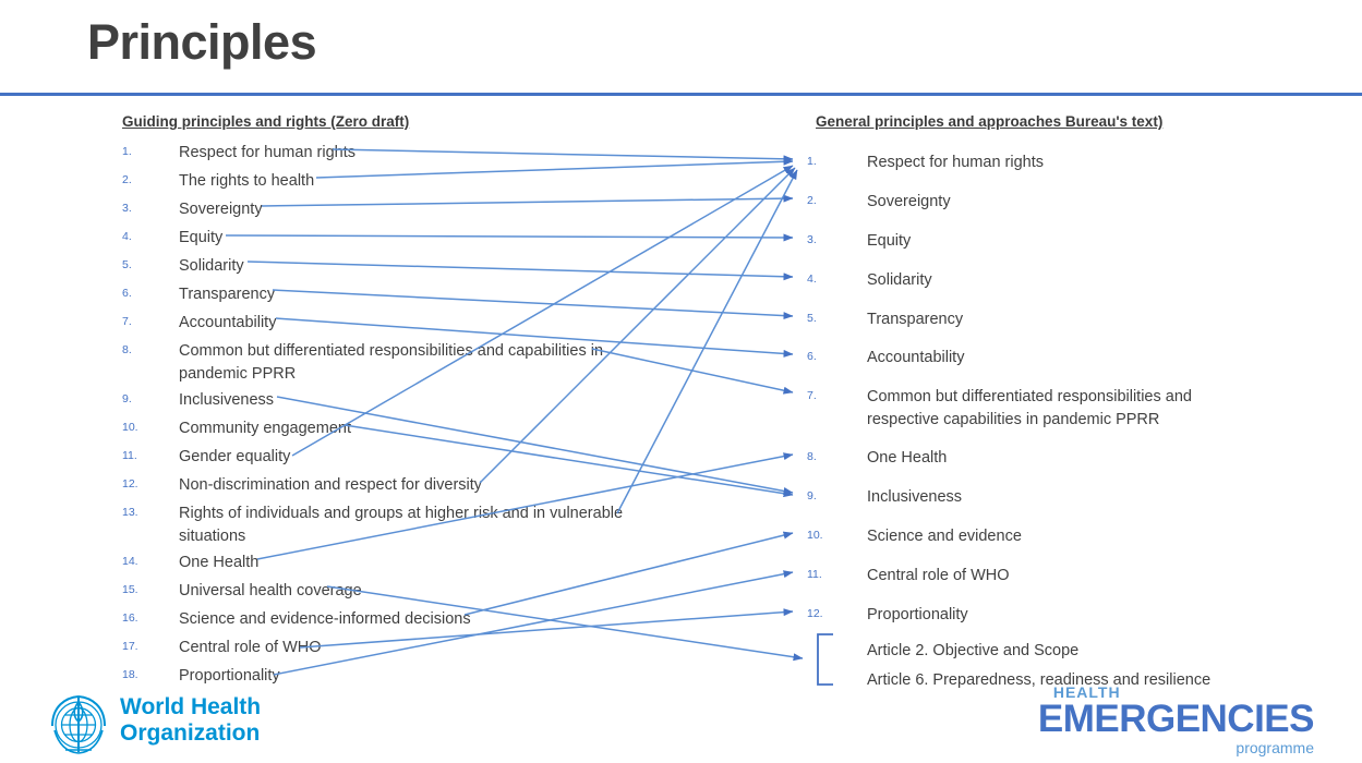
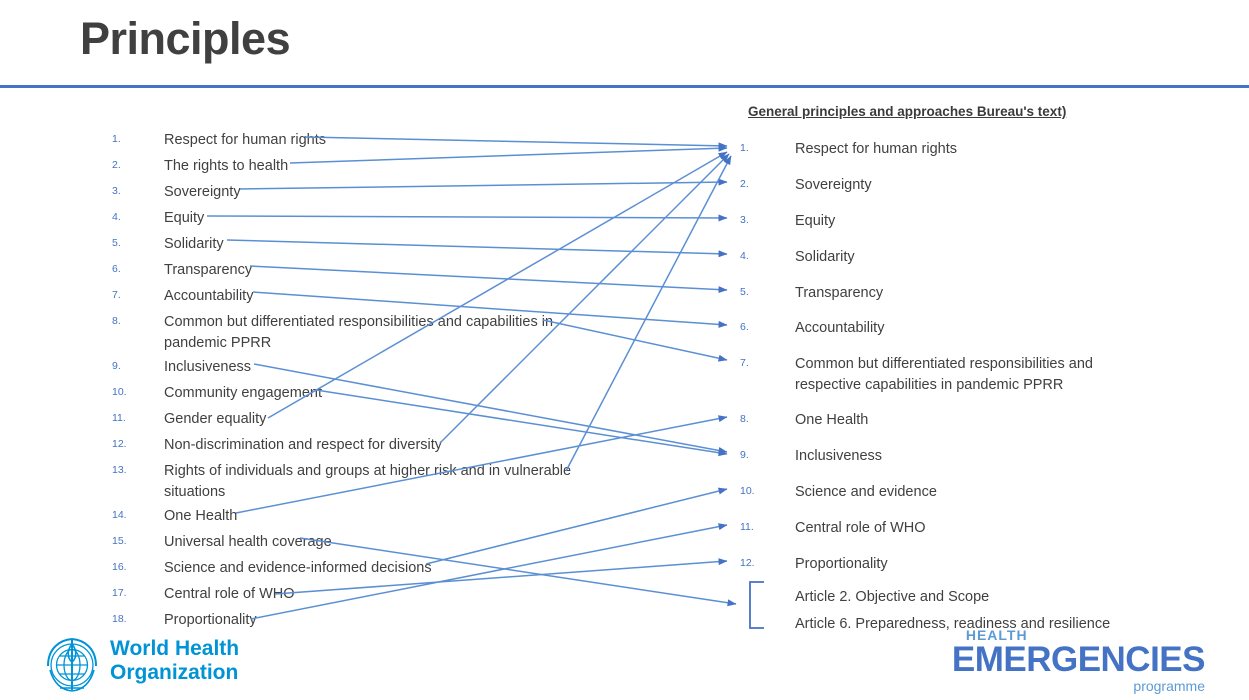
  Principles
- Guiding principles and rights (Zero draft)
  General principles and approaches Bureau's text)
  1.
  Respect for human rights
  2.
  The rights to health
  3.
  Sovereignty
  4.
  Equity
  5.
  Solidarity
  6.
  Transparency
  7.
  Accountability
  8.
  Common but differentiated responsibilities and capabilities i pandemic PPRR
  9.
  Inclusiveness
  10.
  Community engagement
  11.
  Gender equality
  12.
  Non-discrimination and respect for diversity
  13.
  Rights of individuals and groups at higher ris and in vulnerable situations
  14.
  One Health
  15.
  Universal health coverag
  16.
  Science and evidence-informed decisions
  17.
  Central role of WO
  18.
  Proportionality
  1.
  Respect for human rights
  2.
  Sovereignty
  3.
  Equity
  4.
  Solidarity
  5.
  Transparency
  6.
  Accountability
  7.
  Common but differentiated responsibilities and respective capabilities in pandemic PPRR
  8.
  One Health
  9.
  Inclusiveness
  10.
  Science and evidence
  11.
  Central role of WHO
  12.
  Proportionality
  Article 2. Objective and Scope
  Article 6. Preparedness, readiness and resilience
  World Health
  Organization
  HEALTH
  EMERGENCIES
  programme
